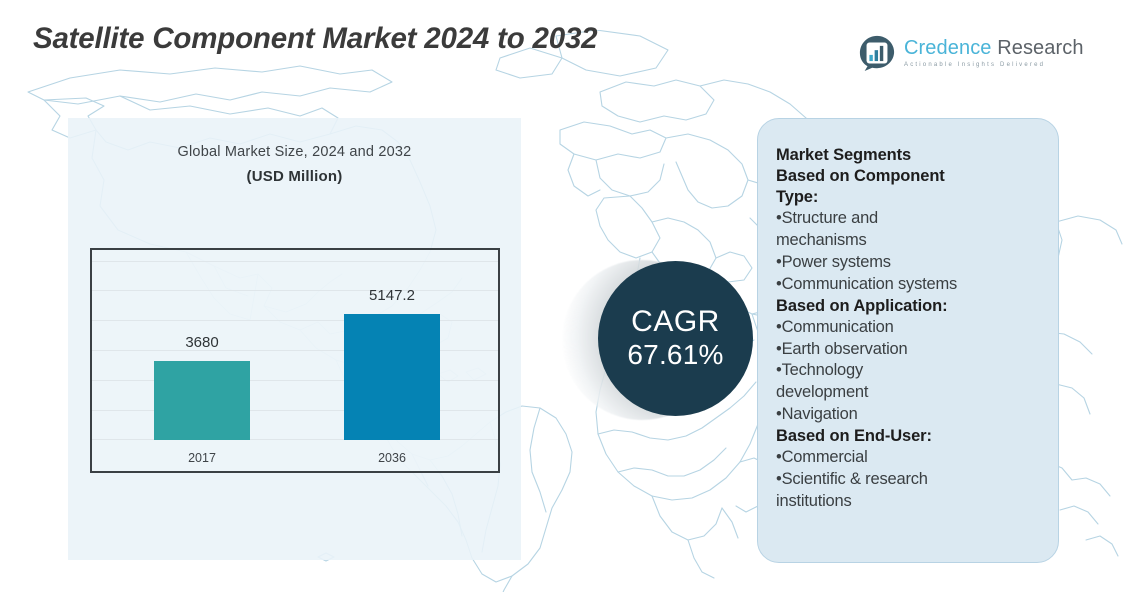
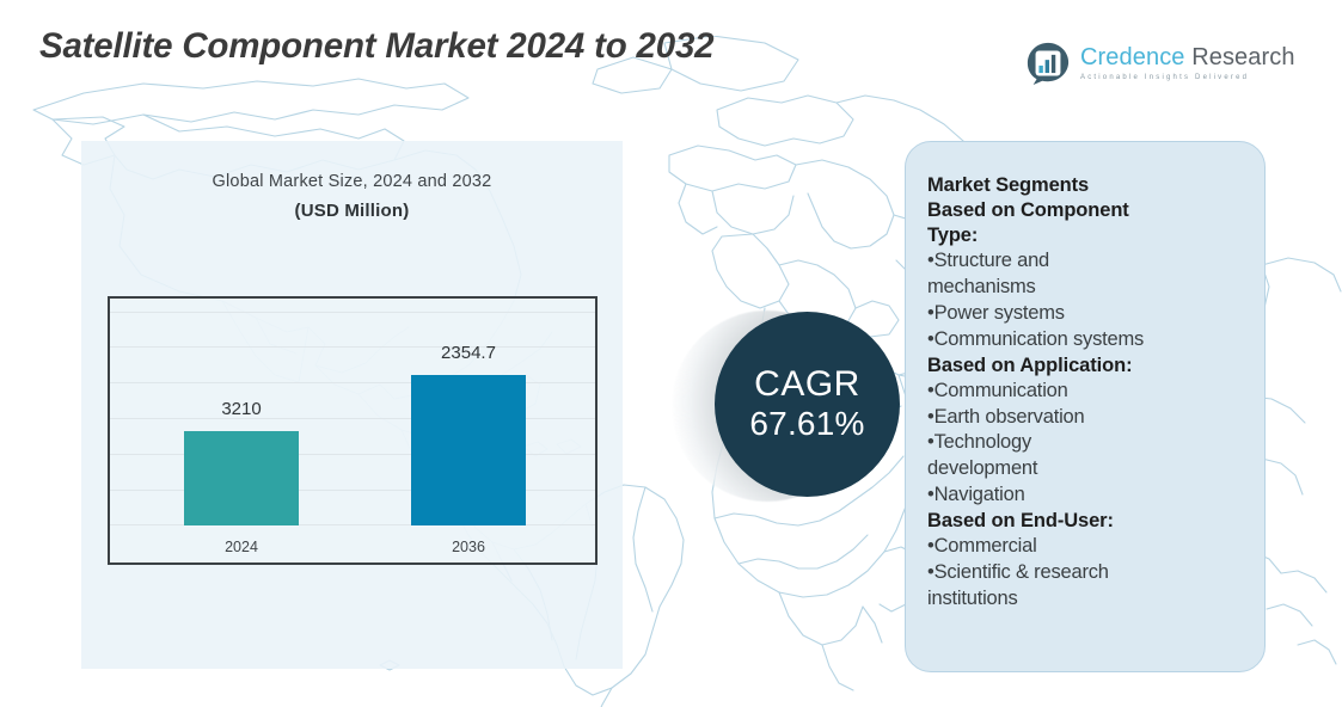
  Satellite Component Market 2024 to 2032
  Credence Research
  Global Market Size, 2024 and 2032
  (USD Million)
- 3680
+ 3210
- 5147.2
+ 2354.7
- 2017
+ 2024
  2036
  CAGR
  67.61%
  Market Segments
  Based on Component
  Type:
  •Structure and
  mechanisms
  •Power systems
  •Communication systems
  Based on Application:
  •Communication
  •Earth observation
  •Technology
  development
  •Navigation
  Based on End-User:
  •Commercial
  •Scientific & research
  institutions
